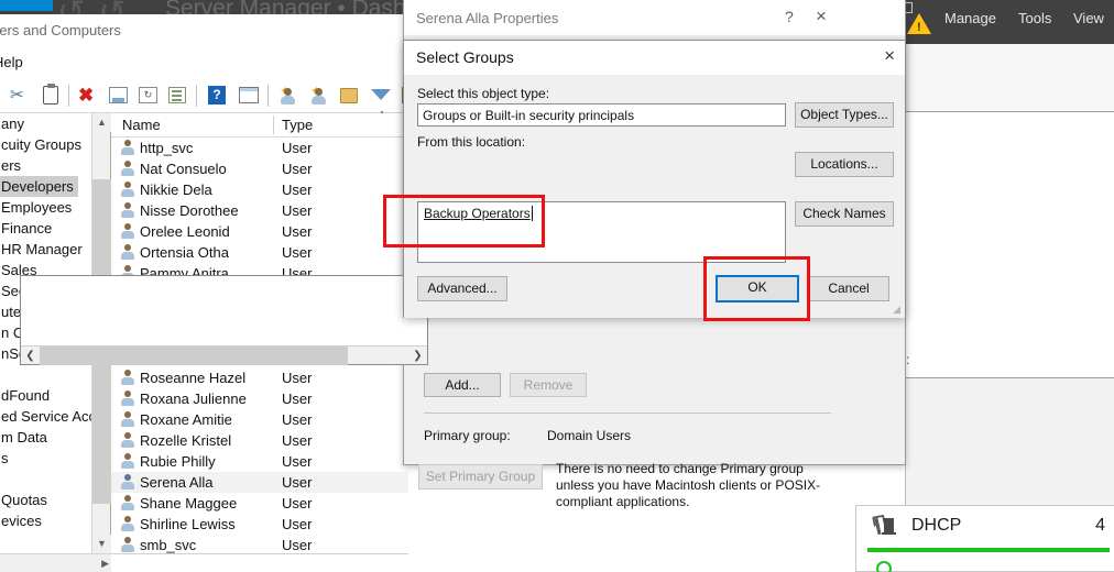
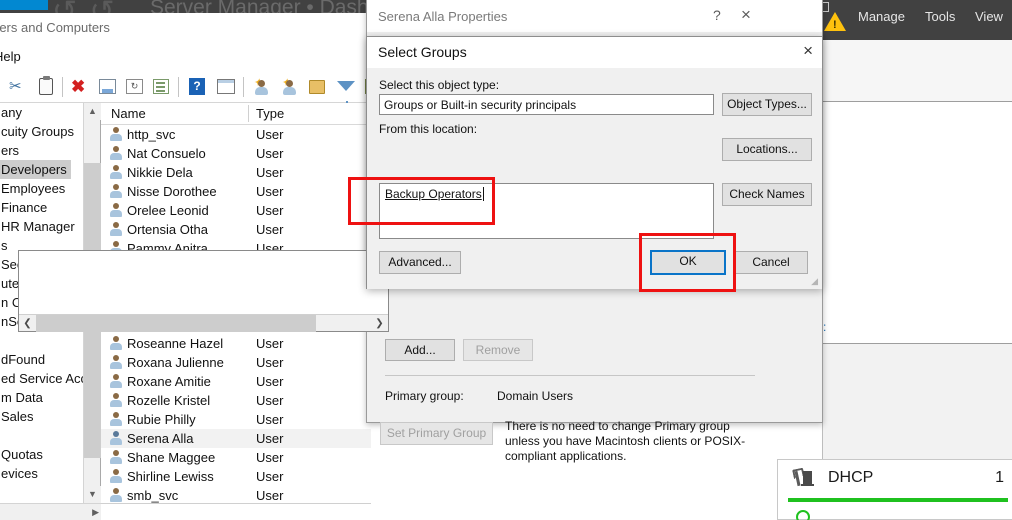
  :
  DHCP
- 4
+ 1
  ↺ ↺
  Server Manager • Dash
  !
  Manage
  Tools
  View
  ers and Computers
  elp
  ✂
  ✖
  ↻
  ?
  any
  cuity Groups
  ers
  Developers
  Employees
  Finance
  HR Manager
- Sales
+ s
  dFound
  ed Service Ac
  m Data
- s
+ Sales
  Quotas
  evices
  ▲
  ▼
  ▶
  Name
  Type
  http_svc
  User
  Nat Consuelo
  User
  Nikkie Dela
  User
  Nisse Dorothee
  User
  Orelee Leonid
  User
  Ortensia Otha
  User
  Pammy Anitra
  User
  Roseanne Hazel
  User
  Roxana Julienne
  User
  Roxane Amitie
  User
  Rozelle Kristel
  User
  Rubie Philly
  User
  Serena Alla
  User
  Shane Maggee
  User
  Shirline Lewiss
  User
  smb_svc
  User
  Serena Alla Properties
  ?
  ×
  ❮
  ❯
  Add...
  Remove
  Primary group:
  Domain Users
  Set Primary Group
  There is no need to change Primary group unless you have Macintosh clients or POSIX-compliant applications.
  Select Groups
  ×
  Select this object type:
  Groups or Built-in security principals
  Object Types...
  From this location:
  Locations...
  Backup Operators
  Check Names
  Advanced...
  OK
  Cancel
  ◢
